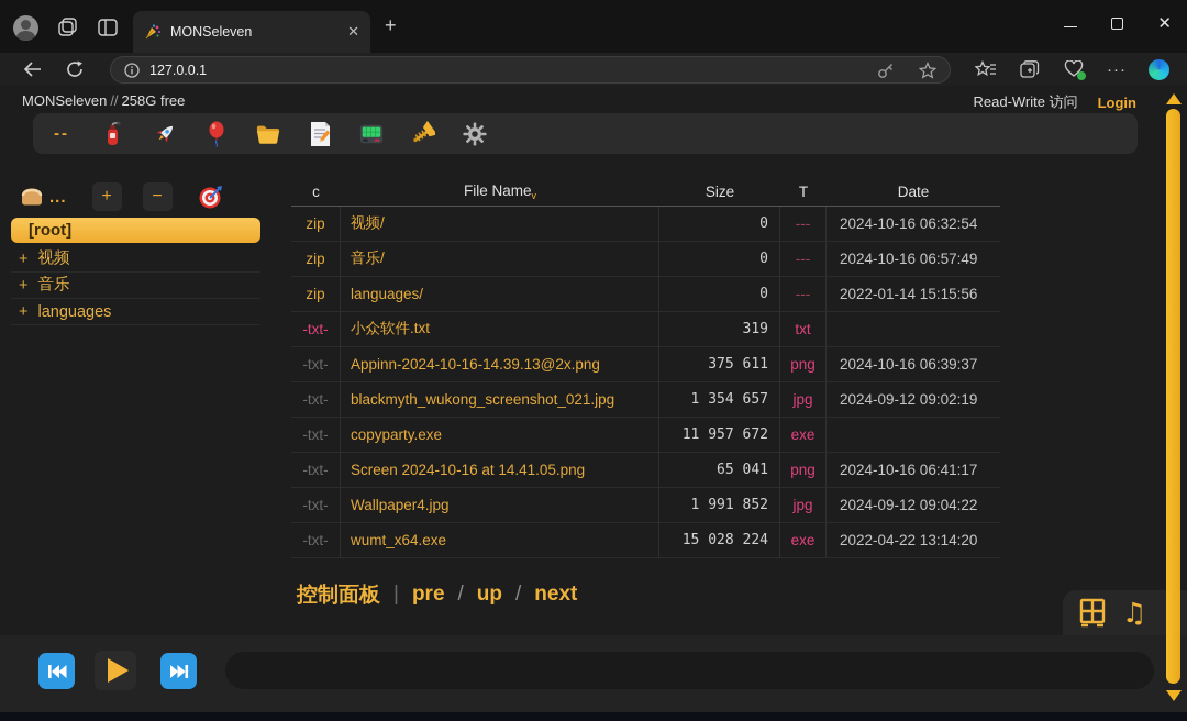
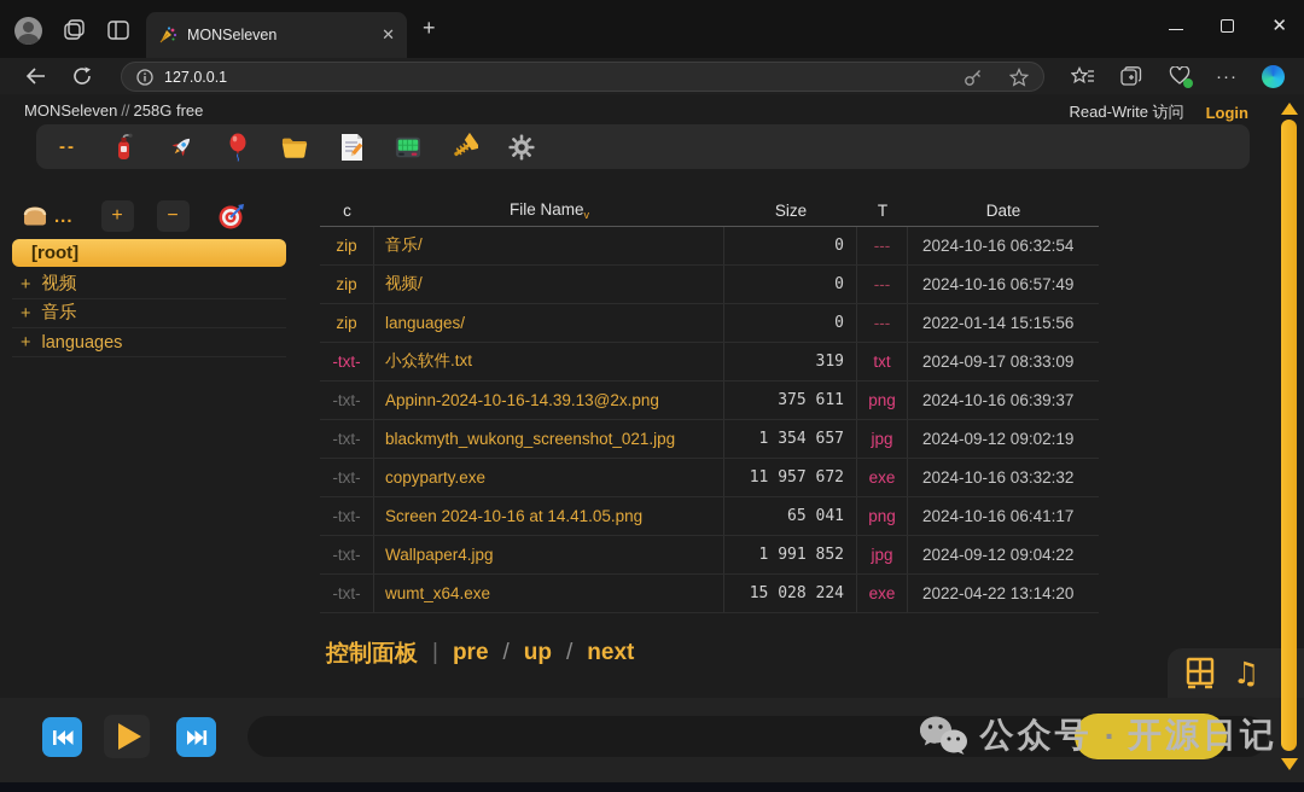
  MONSeleven
  ✕
  +
  ✕
  127.0.0.1
  ···
  MONSeleven // 258G free
  Read-Write 访问
  Login
  --
  ...
  +
  −
  [root]
  +
  视频
  +
  音乐
  +
  languages
  c
  File Namev
  Size
  T
  Date
  zip
- 视频/
+ 音乐/
  0
  ---
  2024-10-16 06:32:54
  zip
- 音乐/
+ 视频/
  0
  ---
  2024-10-16 06:57:49
  zip
  languages/
  0
  ---
  2022-01-14 15:15:56
  -txt-
  小众软件.txt
  319
  txt
+ 2024-09-17 08:33:09
  -txt-
  Appinn-2024-10-16-14.39.13@2x.png
  375 611
  png
  2024-10-16 06:39:37
  -txt-
  blackmyth_wukong_screenshot_021.jpg
  1 354 657
  jpg
  2024-09-12 09:02:19
  -txt-
  copyparty.exe
  11 957 672
  exe
+ 2024-10-16 03:32:32
  -txt-
  Screen 2024-10-16 at 14.41.05.png
  65 041
  png
  2024-10-16 06:41:17
  -txt-
  Wallpaper4.jpg
  1 991 852
  jpg
  2024-09-12 09:04:22
  -txt-
  wumt_x64.exe
  15 028 224
  exe
  2022-04-22 13:14:20
  控制面板
  |
  pre
  /
  up
  /
  next
  ♫
+ 公众号
+ ·
+ 开源日记
